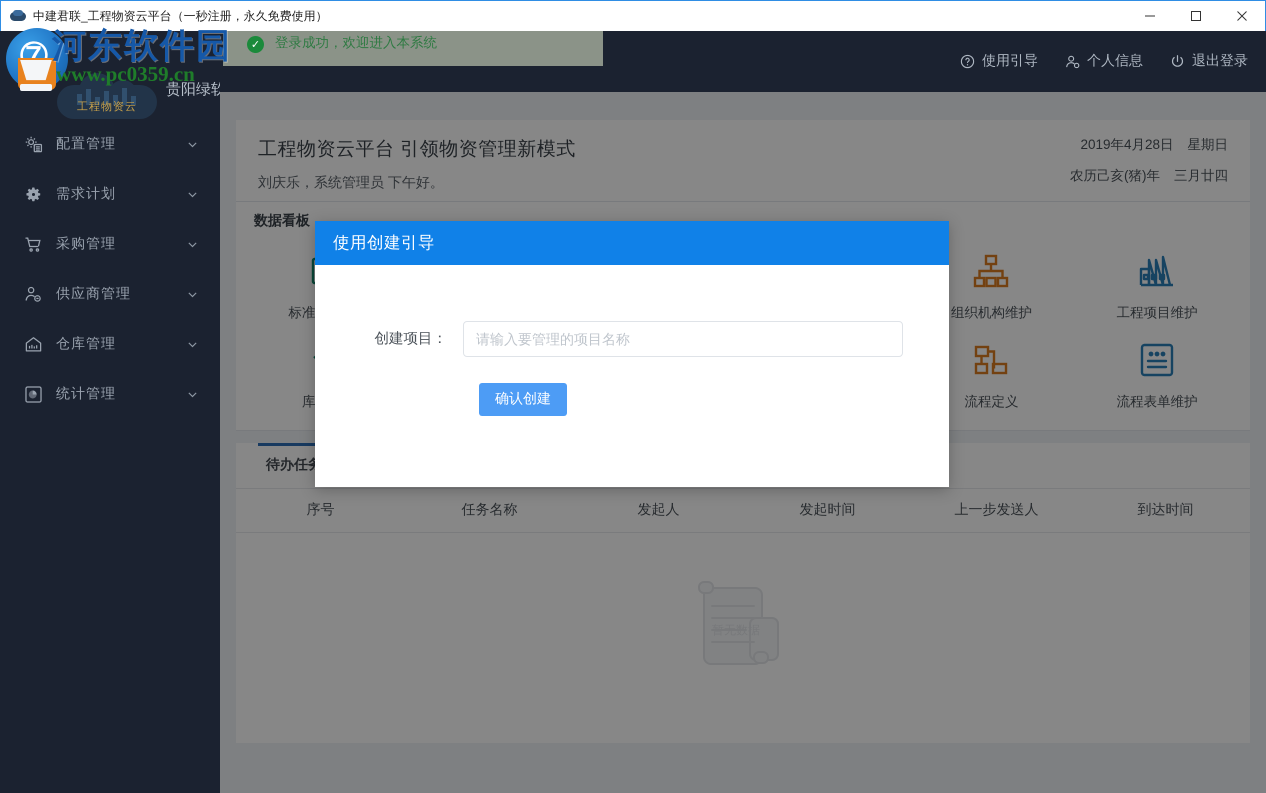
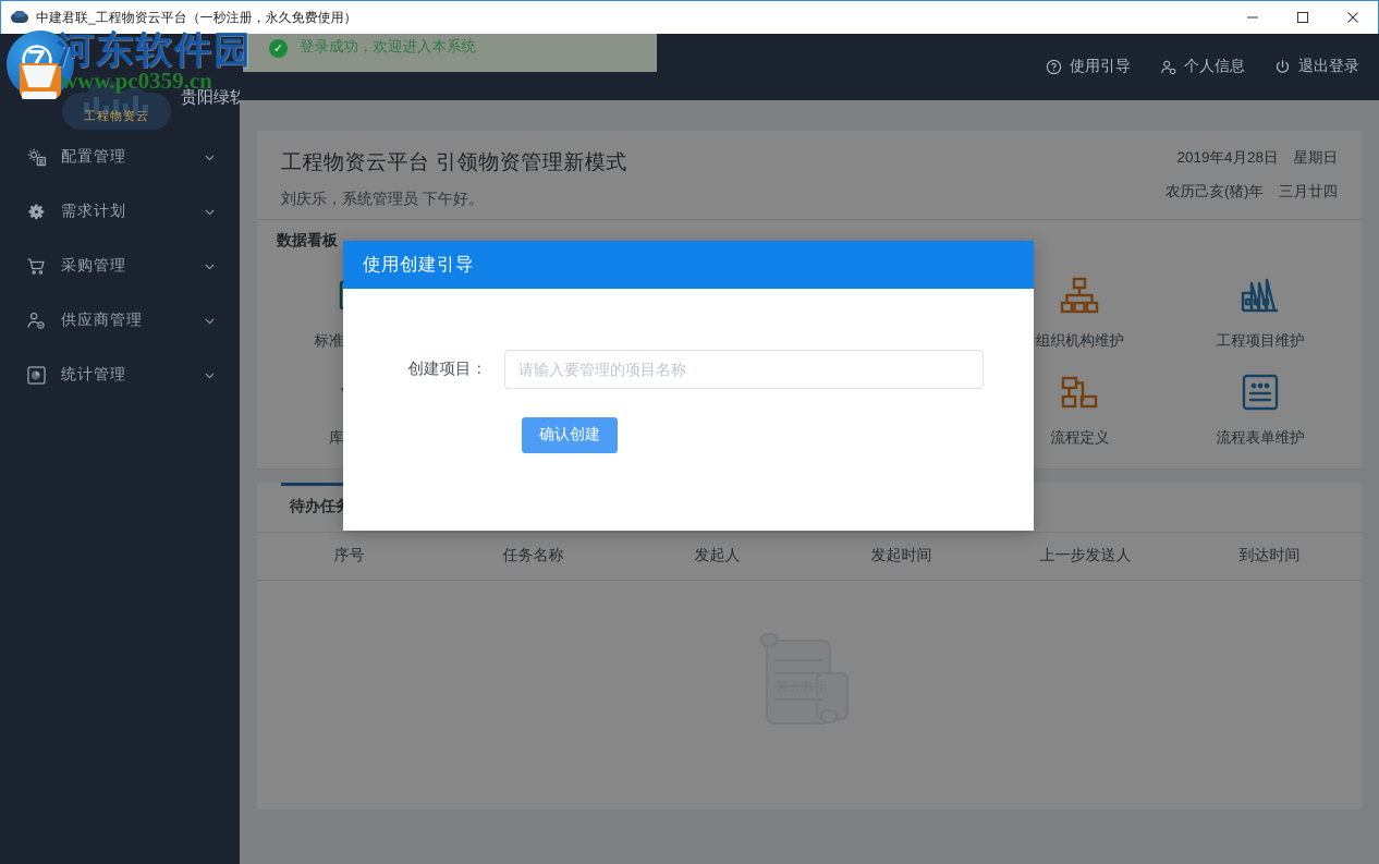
  中建君联_工程物资云平台（一秒注册，永久免费使用）
  工程物资云
  配置管理
  需求计划
  采购管理
  供应商管理
- 仓库管理
  统计管理
  使用引导
  个人信息
  退出登录
  工程物资云平台 引领物资管理新模式
  刘庆乐，系统管理员 下午好。
  2019年4月28日 星期日
  农历己亥(猪)年 三月廿四
  数据看板
  组织机构维护
  工程项目维护
  流程定义
  流程表单维护
  待办任
  序号
  任务名称
  发起人
  发起时间
  上一步发送人
  到达时间
  ✓
  登录成功，欢迎进入本系统
  使用创建引导
  创建项目：
  请输入要管理的项目名称
  确认创建
  ⑦
  河东软件园
  www.pc0359.cn
